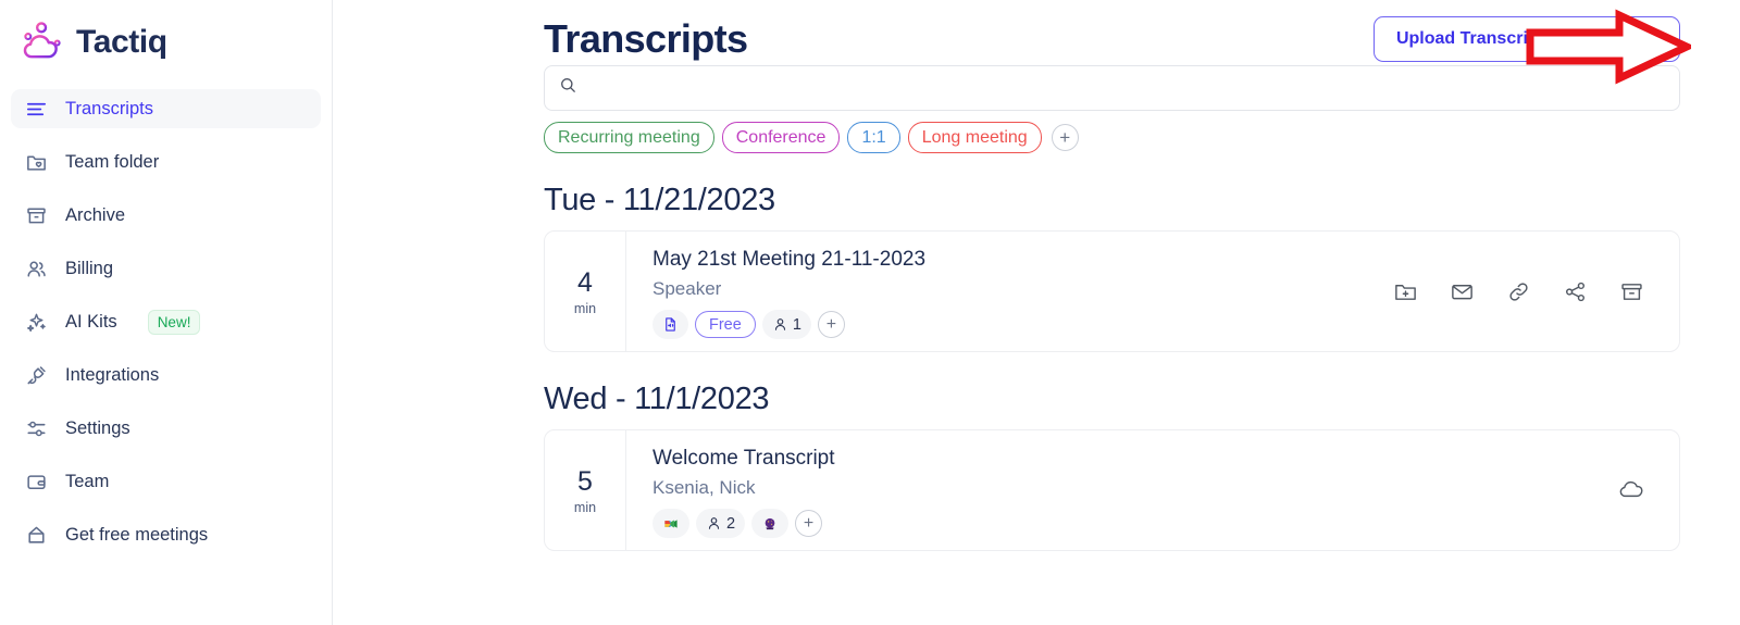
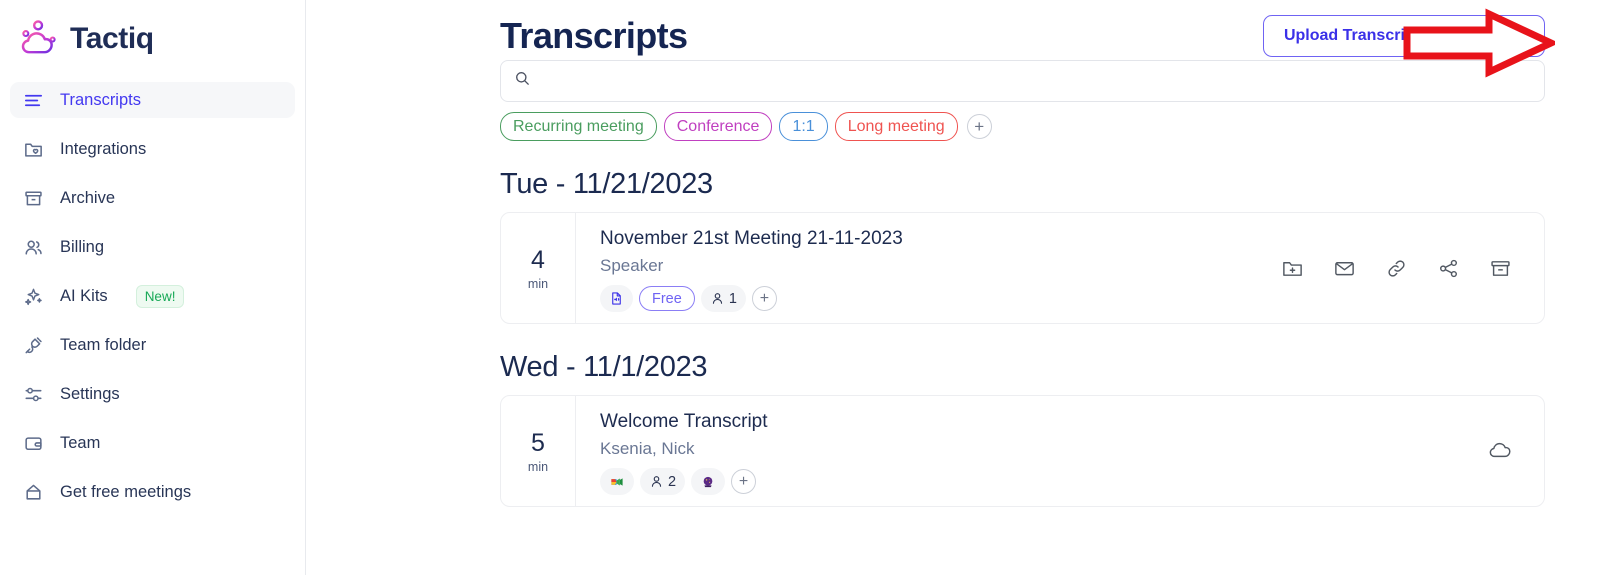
  Tactiq
  Transcripts
- Team folder
+ Integrations
  Archive
  Billing
  AI Kits
  New!
- Integrations
+ Team folder
  Settings
  Team
  Get free meetings
  Transcripts
  Recurring meeting
  Conference
  1:1
  Long meeting
  +
  Tue - 11/21/2023
  4
  min
- May 21st Meeting 21-11-2023
+ November 21st Meeting 21-11-2023
  Speaker
  Free
  1
  +
  Wed - 11/1/2023
  5
  min
  Welcome Transcript
  Ksenia, Nick
  2
  +
